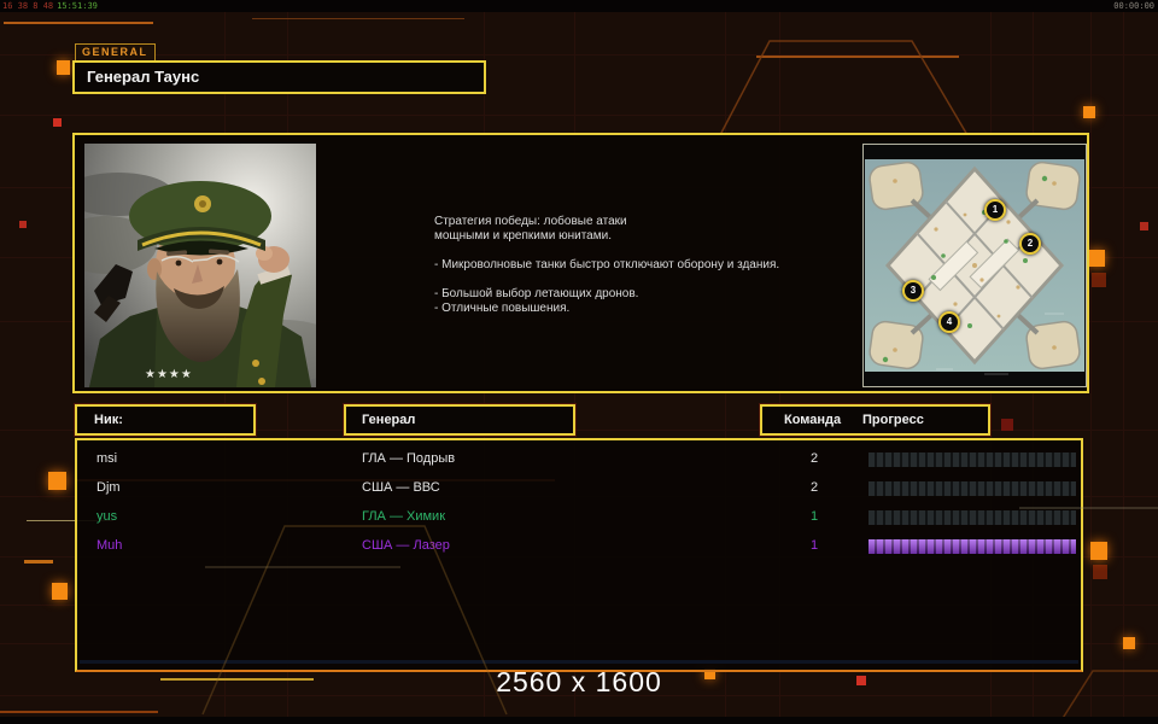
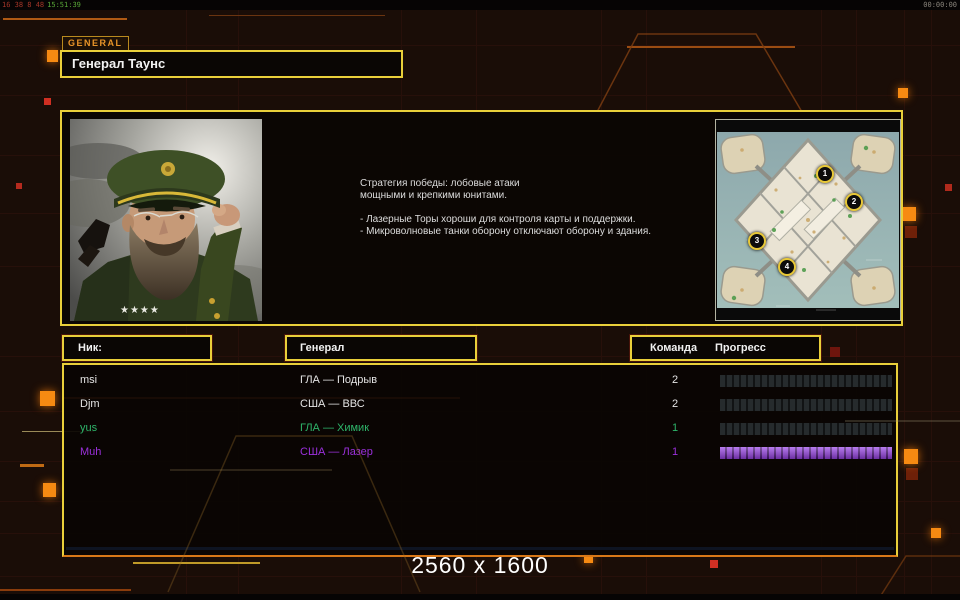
  16 38 8 48 15:51:39
  00:00:00
  GENERAL
  Генерал Таунс
  ★★★★
  Стратегия победы: лобовые атаки
  мощными и крепкими юнитами.
+ - Лазерные Торы хороши для контроля карты и поддержки.
- - Микроволновые танки быстро отключают оборону и здания.
+ - Микроволновые танки оборону отключают оборону и здания.
- - Большой выбор летающих дронов.
- - Отличные повышения.
  1
  2
  3
  4
  Ник:
  Генерал
  Команда
  Прогресс
  msi
  ГЛА — Подрыв
  2
  Djm
  США — ВВС
  2
  yus
  ГЛА — Химик
  1
  Muh
  США — Лазер
  1
  2560 x 1600
